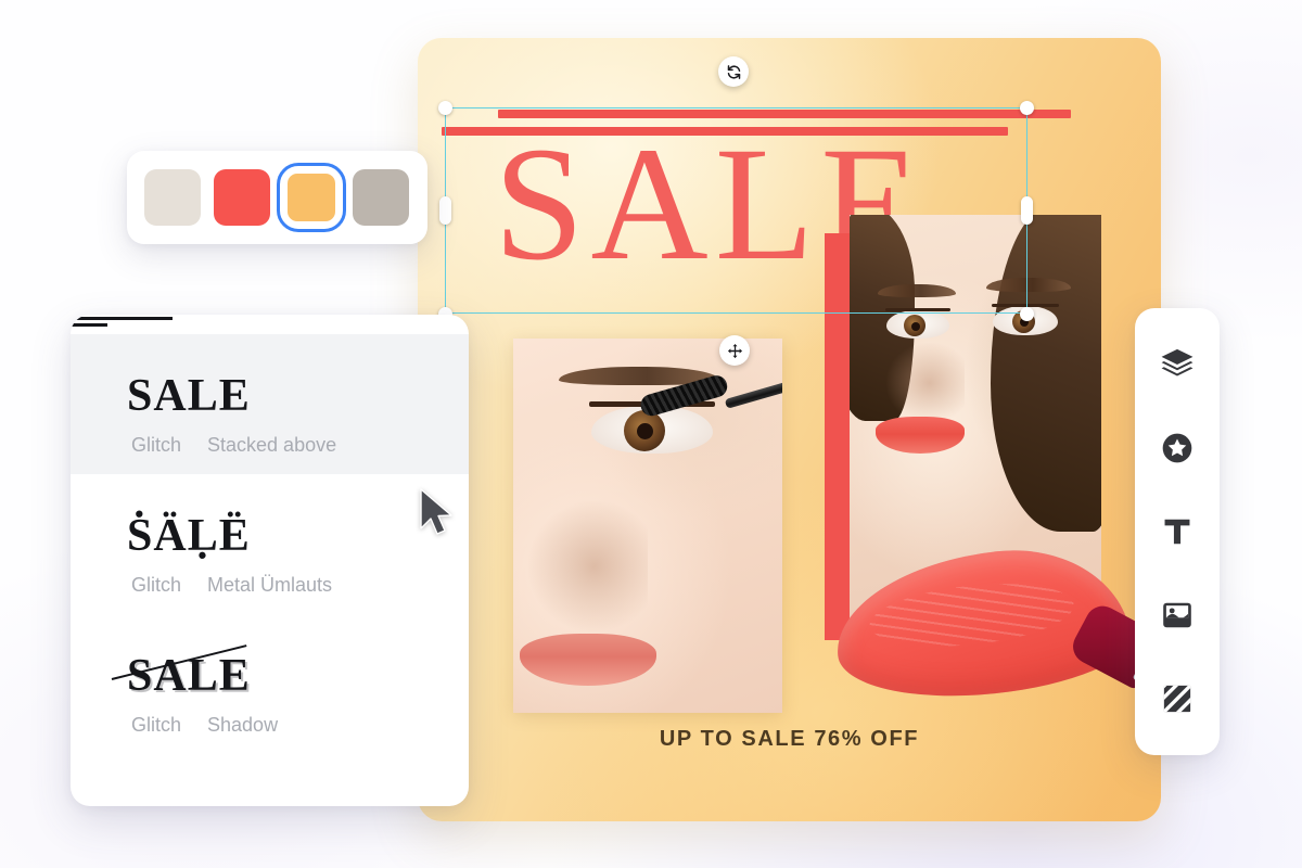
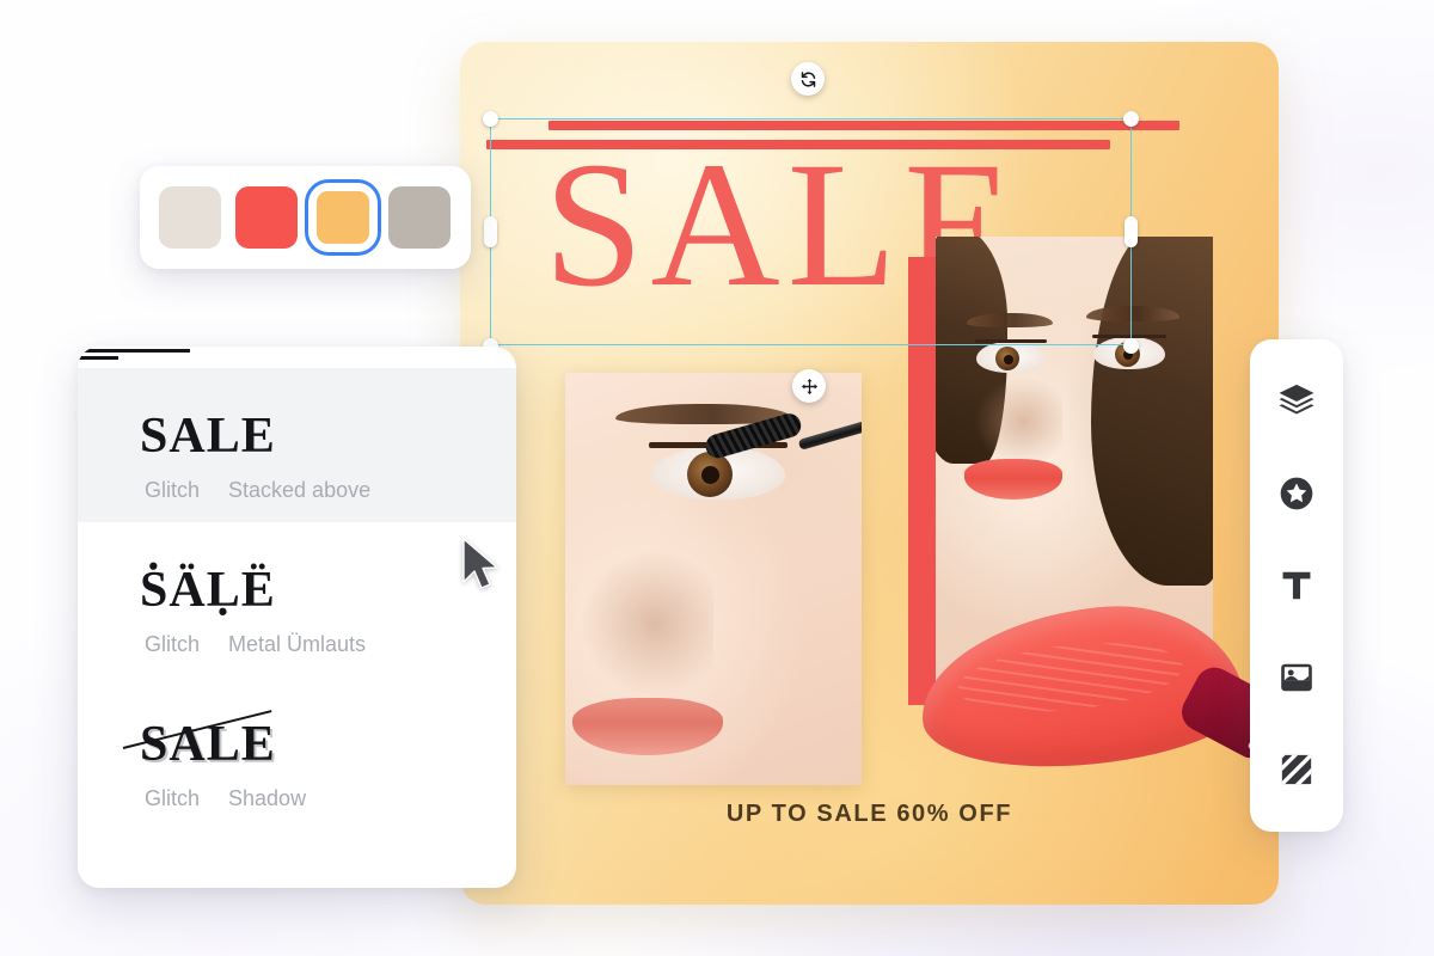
  SALE
- UP TO SALE 76% OFF
+ UP TO SALE 60% OFF
  SALE
  Glitch
  Stacked above
  ṠÄḶË
  Glitch
  Metal Ümlauts
  SALE
  Glitch
  Shadow
